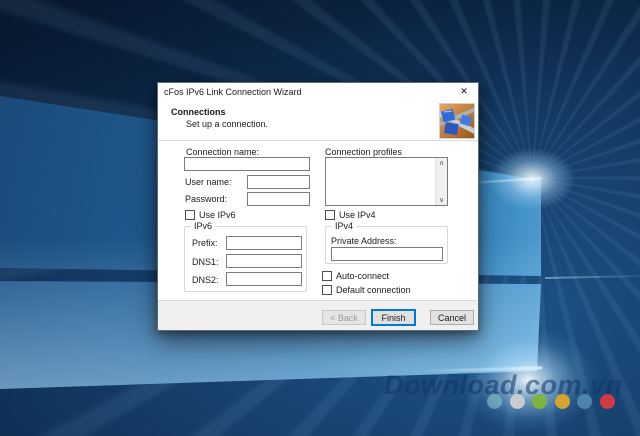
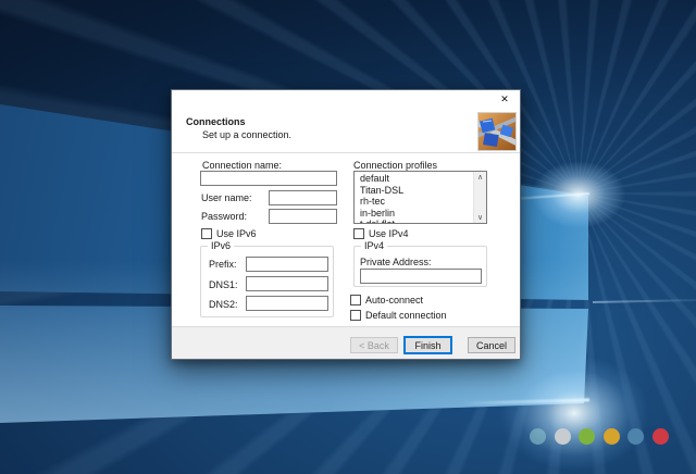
- Download.com.vn
- cFos IPv6 Link Connection Wizard
  ✕
  Connections
  Set up a connection.
  Connection name:
  User name:
  Password:
  Connection profiles
+ default
+ Titan-DSL
+ rh-tec
+ in-berlin
  Use IPv6
  Use IPv4
  IPv6
  Prefix:
  DNS1:
  DNS2:
  IPv4
  Private Address:
  Auto-connect
  Default connection
  < Back
  Finish
  Cancel
